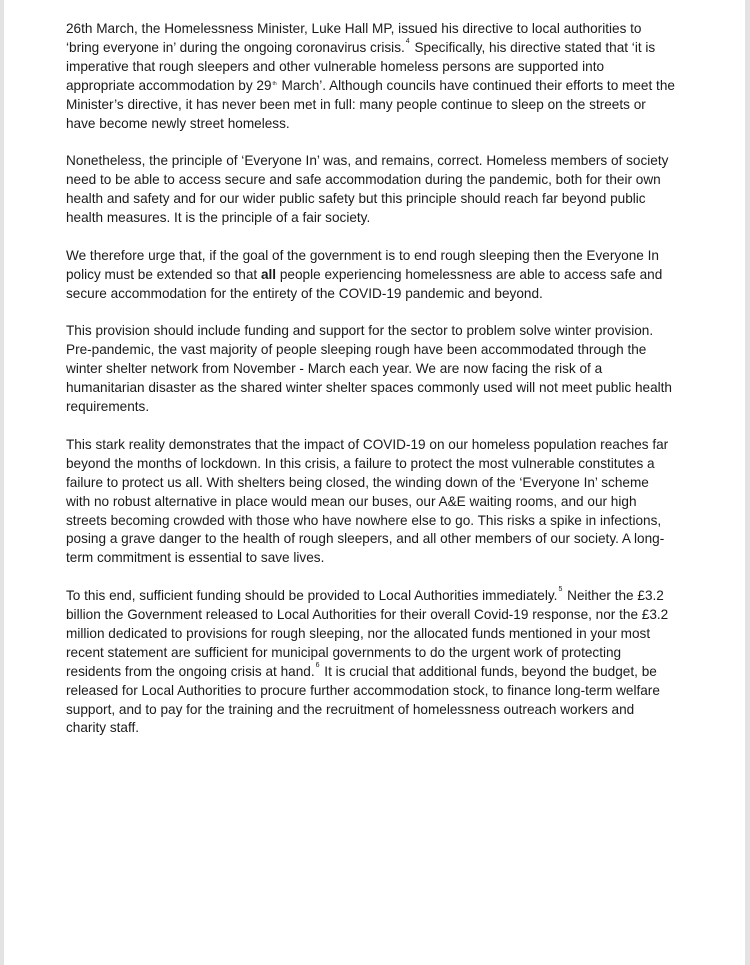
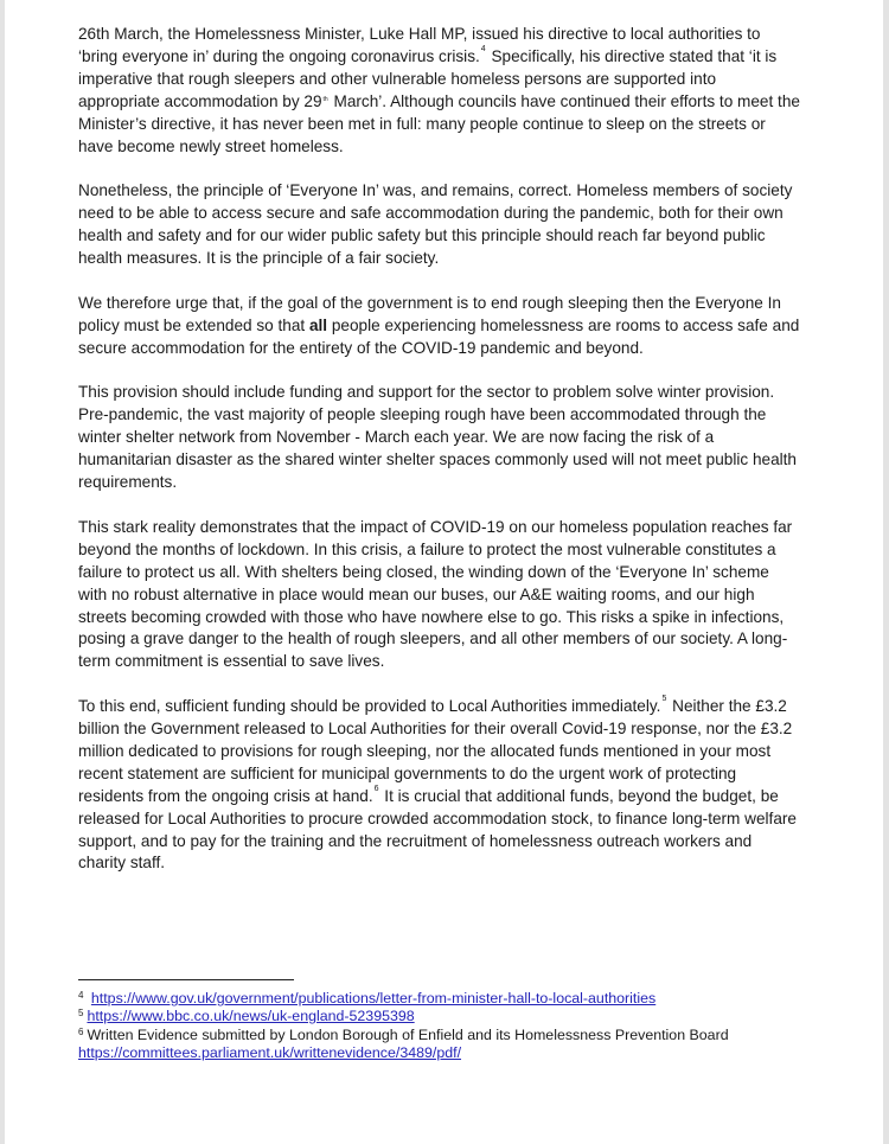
  26th March, the Homelessness Minister, Luke Hall MP, issued his directive to local authorities to ‘bring everyone in’ during the ongoing coronavirus crisis. Specifically, his directive stated that ‘it is imperative that rough sleepers and other vulnerable homeless persons are supported into appropriate accommodation by 29 March’. Although councils have continued their efforts to meet the Minister’s directive, it has never been met in full: many people continue to sleep on the streets or have become newly street homeless.
  Nonetheless, the principle of ‘Everyone In’ was, and remains, correct. Homeless members of society need to be able to access secure and safe accommodation during the pandemic, both for their own health and safety and for our wider public safety but this principle should reach far beyond public health measures. It is the principle of a fair society.
- We therefore urge that, if the goal of the government is to end rough sleeping then the Everyone In policy must be extended so that all people experiencing homelessness are able to access safe and secure accommodation for the entirety of the COVID-19 pandemic and beyond.
+ We therefore urge that, if the goal of the government is to end rough sleeping then the Everyone In policy must be extended so that all people experiencing homelessness are rooms to access safe and secure accommodation for the entirety of the COVID-19 pandemic and beyond.
  This provision should include funding and support for the sector to problem solve winter provision. Pre-pandemic, the vast majority of people sleeping rough have been accommodated through the winter shelter network from November - March each year. We are now facing the risk of a humanitarian disaster as the shared winter shelter spaces commonly used will not meet public health requirements.
  This stark reality demonstrates that the impact of COVID-19 on our homeless population reaches far beyond the months of lockdown. In this crisis, a failure to protect the most vulnerable constitutes a failure to protect us all. With shelters being closed, the winding down of the ‘Everyone In’ scheme with no robust alternative in place would mean our buses, our A&E waiting rooms, and our high streets becoming crowded with those who have nowhere else to go. This risks a spike in infections, posing a grave danger to the health of rough sleepers, and all other members of our society. A long-term commitment is essential to save lives.
- To this end, sufficient funding should be provided to Local Authorities immediately. Neither the £3.2 billion the Government released to Local Authorities for their overall Covid-19 response, nor the £3.2 million dedicated to provisions for rough sleeping, nor the allocated funds mentioned in your most recent statement are sufficient for municipal governments to do the urgent work of protecting residents from the ongoing crisis at hand. It is crucial that additional funds, beyond the budget, be released for Local Authorities to procure further accommodation stock, to finance long-term welfare support, and to pay for the training and the recruitment of homelessness outreach workers and charity staff.
+ To this end, sufficient funding should be provided to Local Authorities immediately. Neither the £3.2 billion the Government released to Local Authorities for their overall Covid-19 response, nor the £3.2 million dedicated to provisions for rough sleeping, nor the allocated funds mentioned in your most recent statement are sufficient for municipal governments to do the urgent work of protecting residents from the ongoing crisis at hand. It is crucial that additional funds, beyond the budget, be released for Local Authorities to procure crowded accommodation stock, to finance long-term welfare support, and to pay for the training and the recruitment of homelessness outreach workers and charity staff.
+ 4 https://www.gov.uk/government/publications/letter-from-minister-hall-to-local-authorities
+ 5 https://www.bbc.co.uk/news/uk-england-52395398
+ 6 Written Evidence submitted by London Borough of Enfield and its Homelessness Prevention Board
+ https://committees.parliament.uk/writtenevidence/3489/pdf/
